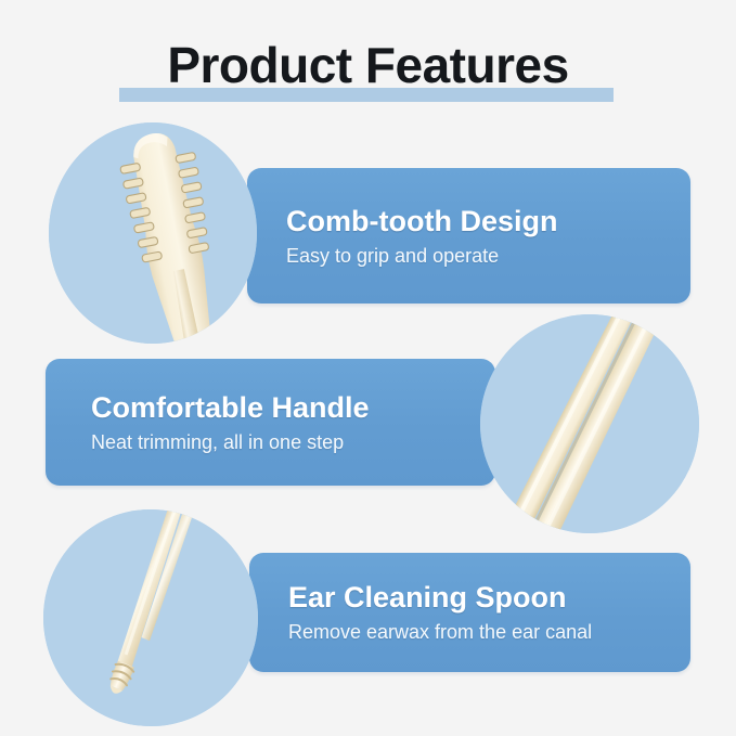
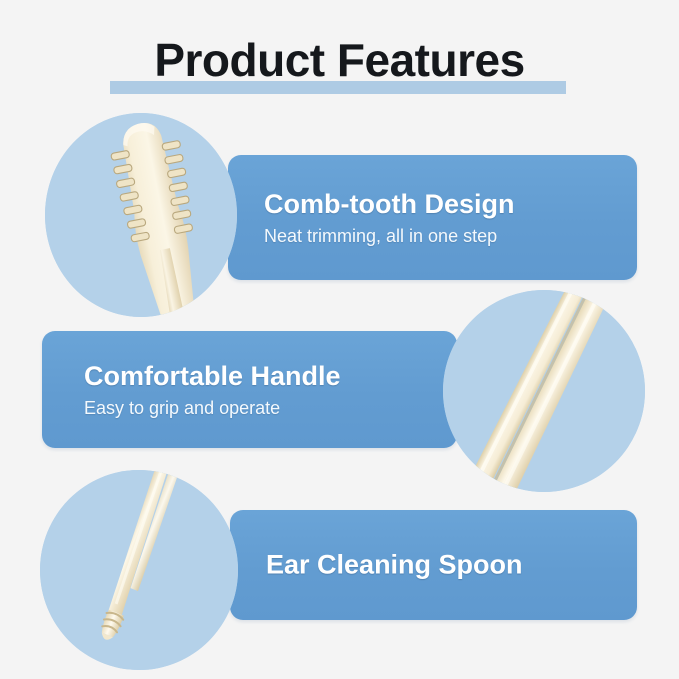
  Product Features
  Comb-tooth Design
- Easy to grip and operate
+ Neat trimming, all in one step
  Comfortable Handle
- Neat trimming, all in one step
+ Easy to grip and operate
  Ear Cleaning Spoon
- Remove earwax from the ear canal
